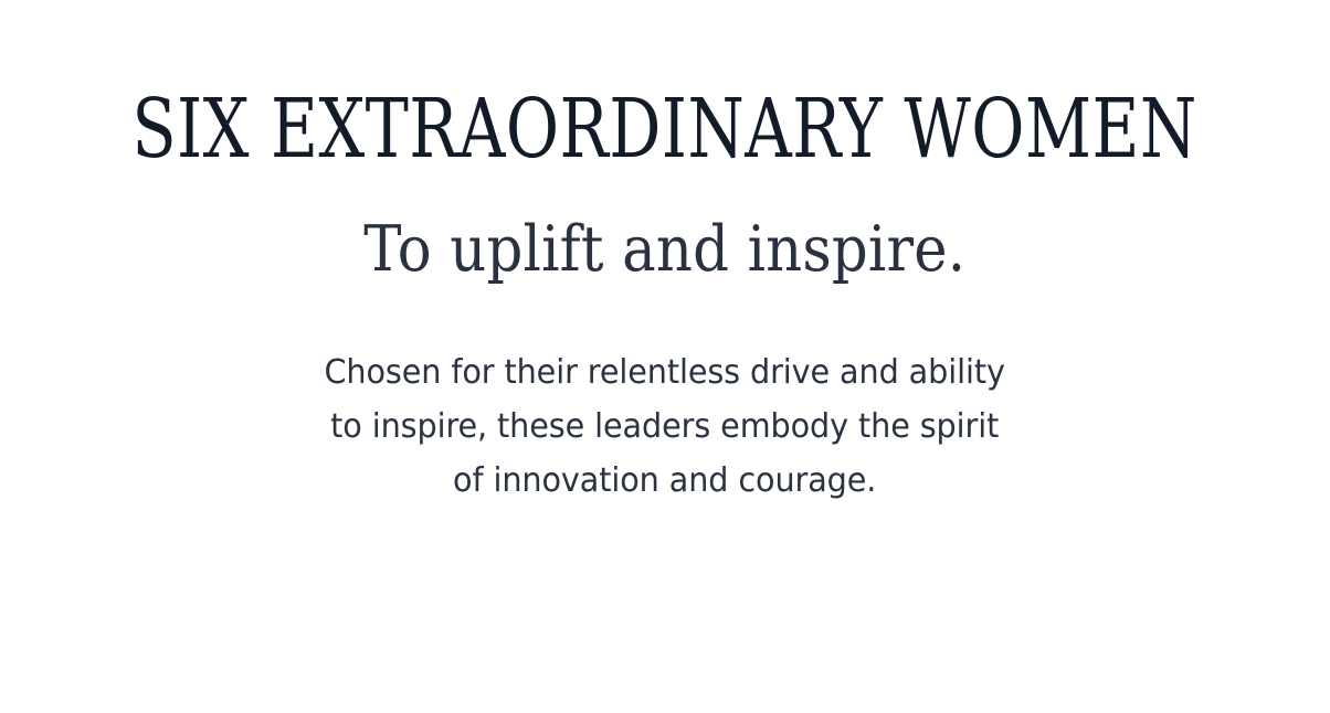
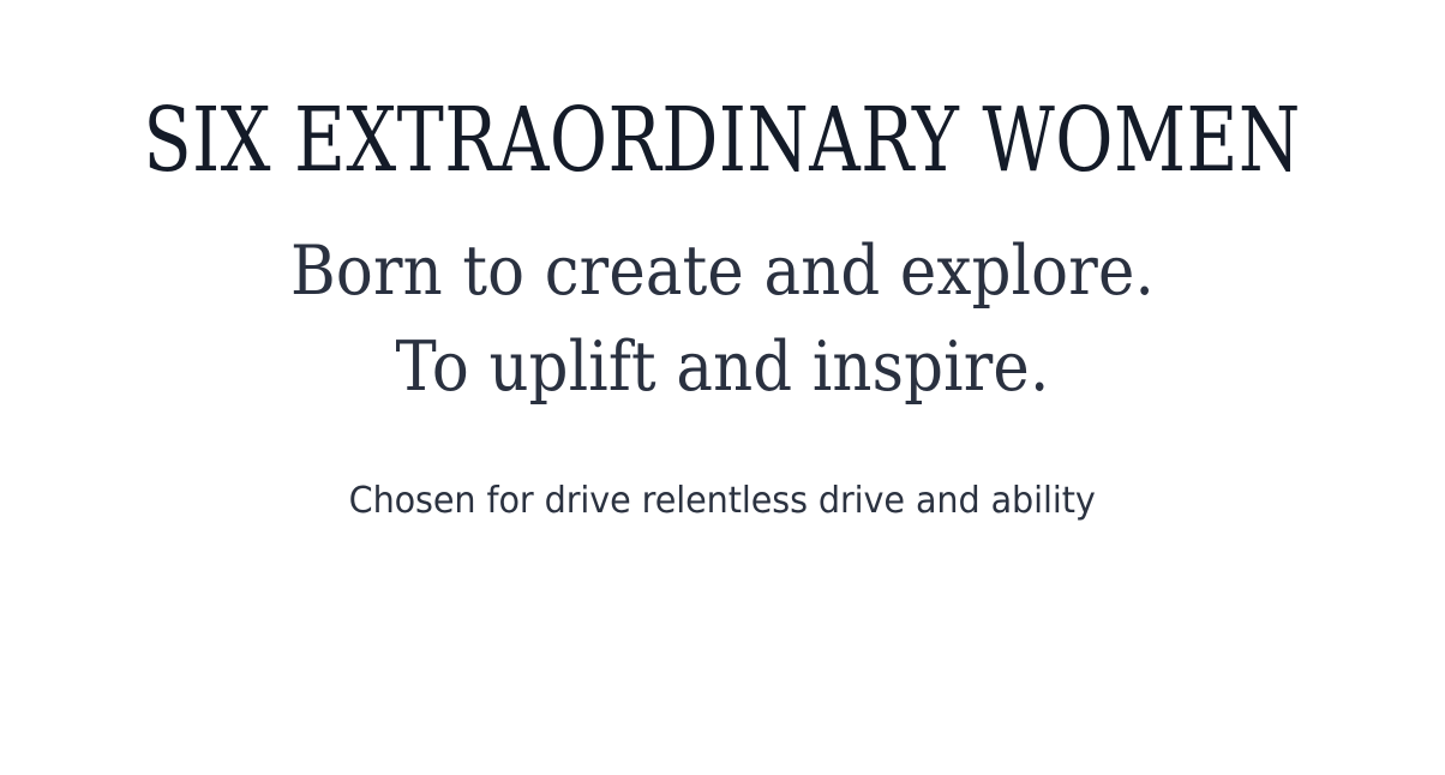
  SIX EXTRAORDINARY WOMEN
+ Born to create and explore.
  To uplift and inspire.
- Chosen for their relentless drive and ability
+ Chosen for drive relentless drive and ability
- to inspire, these leaders embody the spirit
- of innovation and courage.
